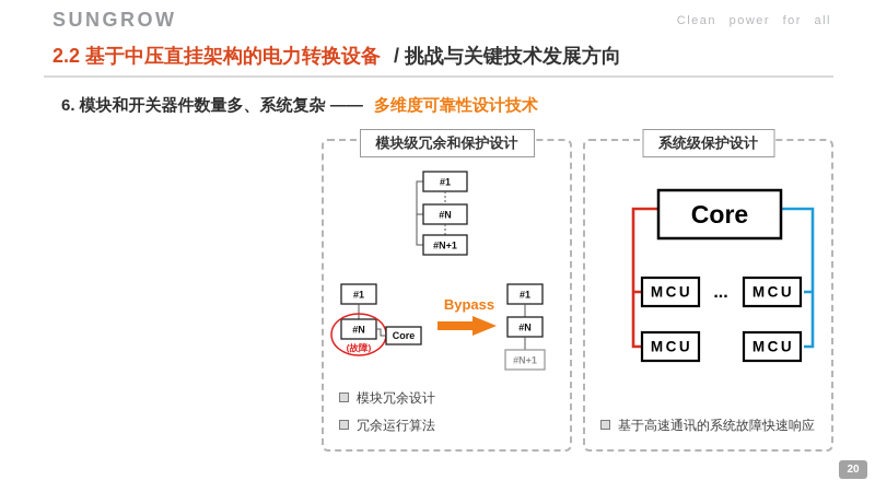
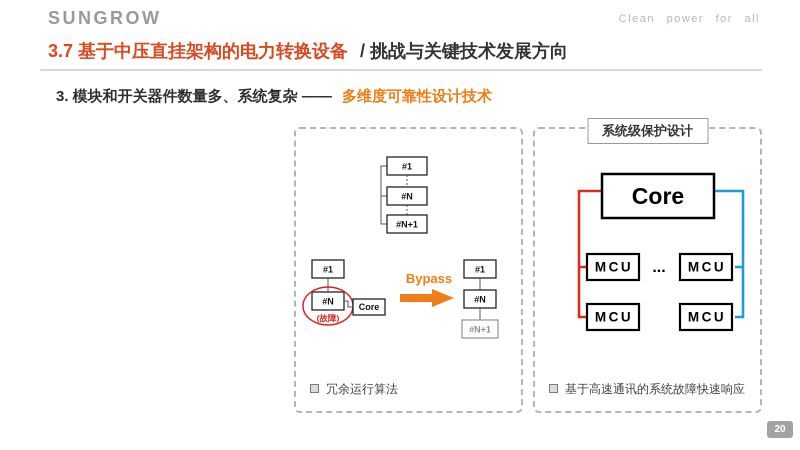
  SUNGROW
  Clean power for all
- 2.2 基于中压直挂架构的电力转换设备 / 挑战与关键技术发展方向
+ 3.7 基于中压直挂架构的电力转换设备 / 挑战与关键技术发展方向
- 6. 模块和开关器件数量多、系统复杂 —— 多维度可靠性设计技术
+ 3. 模块和开关器件数量多、系统复杂 —— 多维度可靠性设计技术
- 模块级冗余和保护设计
  #1
  #N
  #N+1
  #1
  #N
  (故障)
  Core
  Bypass
  #1
  #N
  #N+1
- 模块冗余设计
  冗余运行算法
  系统级保护设计
  Core
  MCU
  ...
  MCU
  MCU
  MCU
  基于高速通讯的系统故障快速响应
  20
